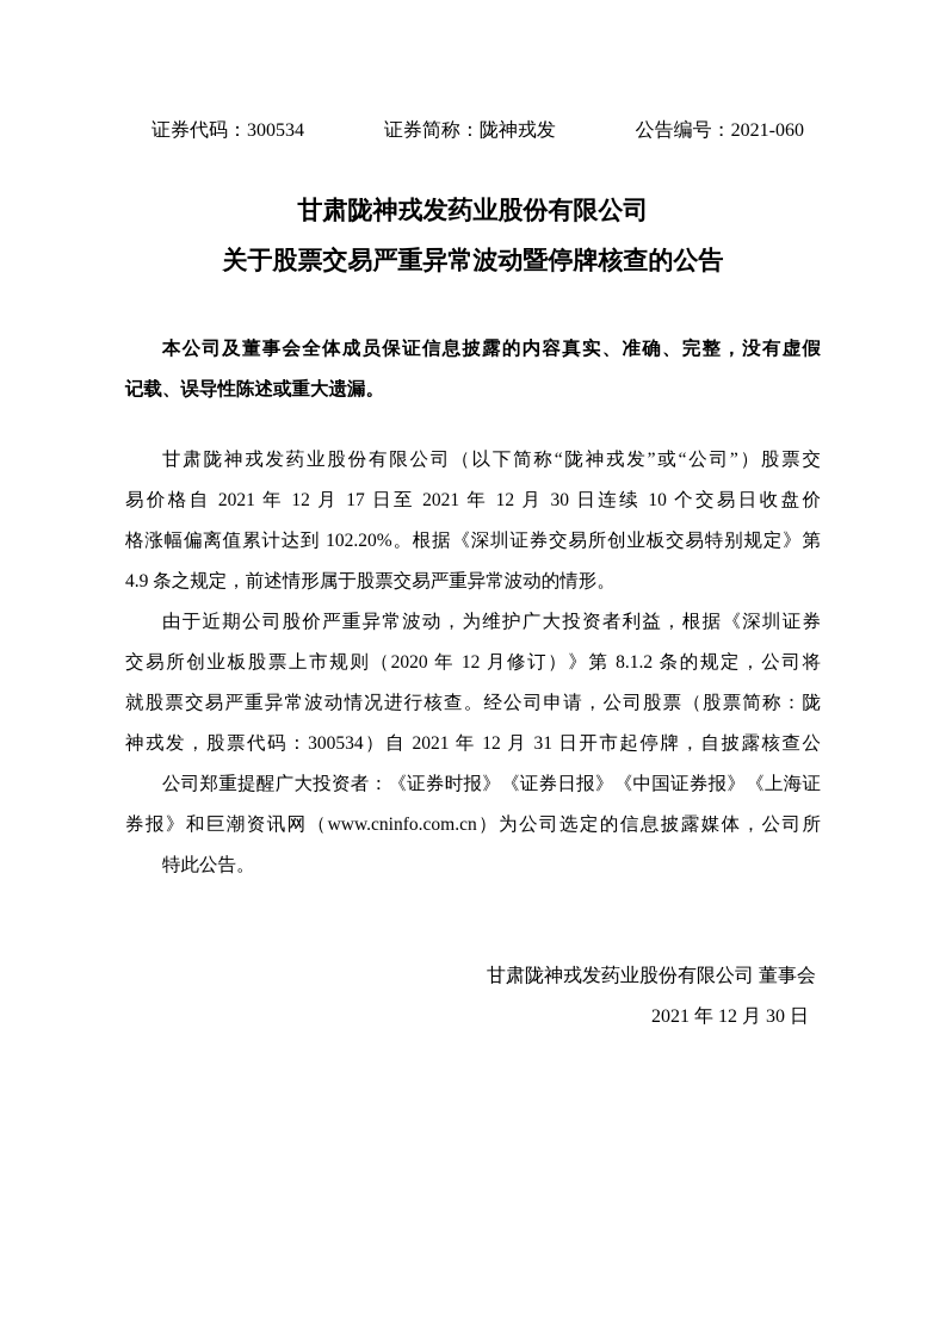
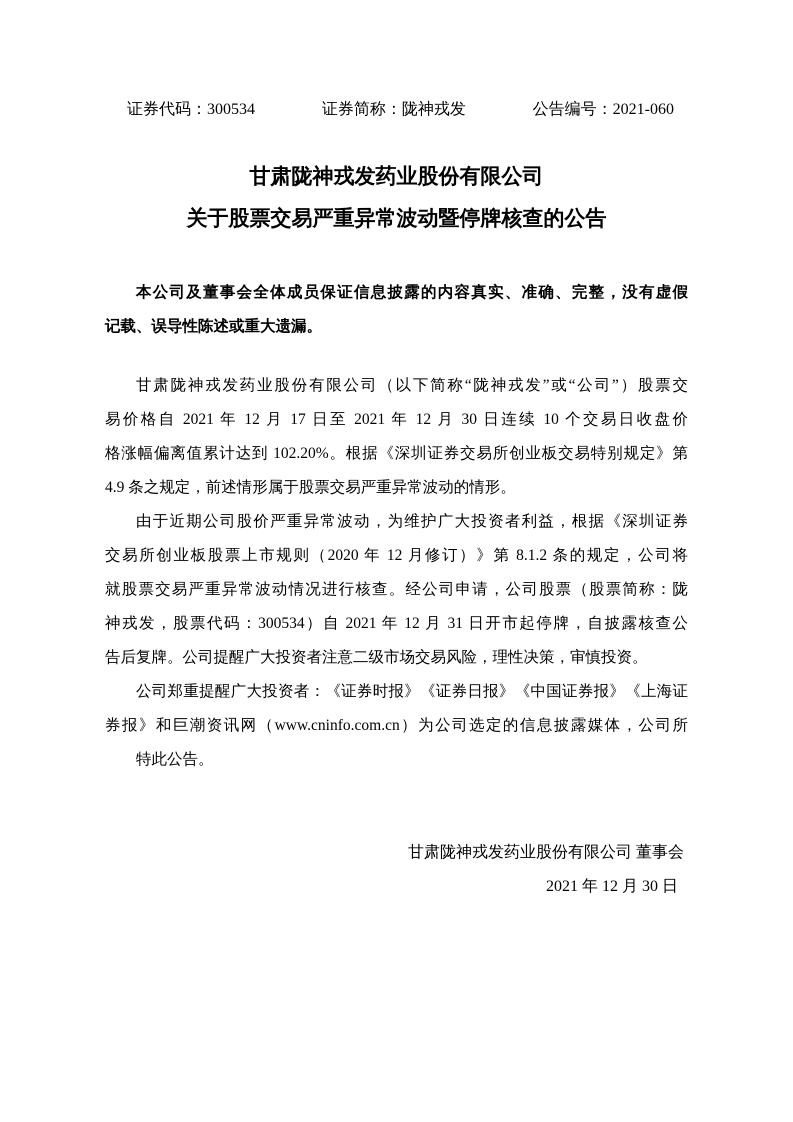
  证券代码：300534
  证券简称：陇神戎发
  公告编号：2021-060
  甘肃陇神戎发药业股份有限公司
  关于股票交易严重异常波动暨停牌核查的公告
  本公司及董事会全体成员保证信息披露的内容真实、准确、完整，没有虚假
  记载、误导性陈述或重大遗漏。
  甘肃陇神戎发药业股份有限公司（以下简称“陇神戎发”或“公司”）股票交
  易价格自 2021 年 12 月 17 日至 2021 年 12 月 30 日连续 10 个交易日收盘价
  格涨幅偏离值累计达到 102.20%。根据《深圳证券交易所创业板交易特别规定》第
  4.9 条之规定，前述情形属于股票交易严重异常波动的情形。
  由于近期公司股价严重异常波动，为维护广大投资者利益，根据《深圳证券
  交易所创业板股票上市规则（2020 年 12 月修订）》第 8.1.2 条的规定，公司将
  就股票交易严重异常波动情况进行核查。经公司申请，公司股票（股票简称：陇
  神戎发，股票代码：300534）自 2021 年 12 月 31 日开市起停牌，自披露核查公
+ 告后复牌。公司提醒广大投资者注意二级市场交易风险，理性决策，审慎投资。
  公司郑重提醒广大投资者：《证券时报》《证券日报》《中国证券报》《上海证
  券报》和巨潮资讯网（www.cninfo.com.cn）为公司选定的信息披露媒体，公司所
  特此公告。
  甘肃陇神戎发药业股份有限公司 董事会
  2021 年 12 月 30 日
